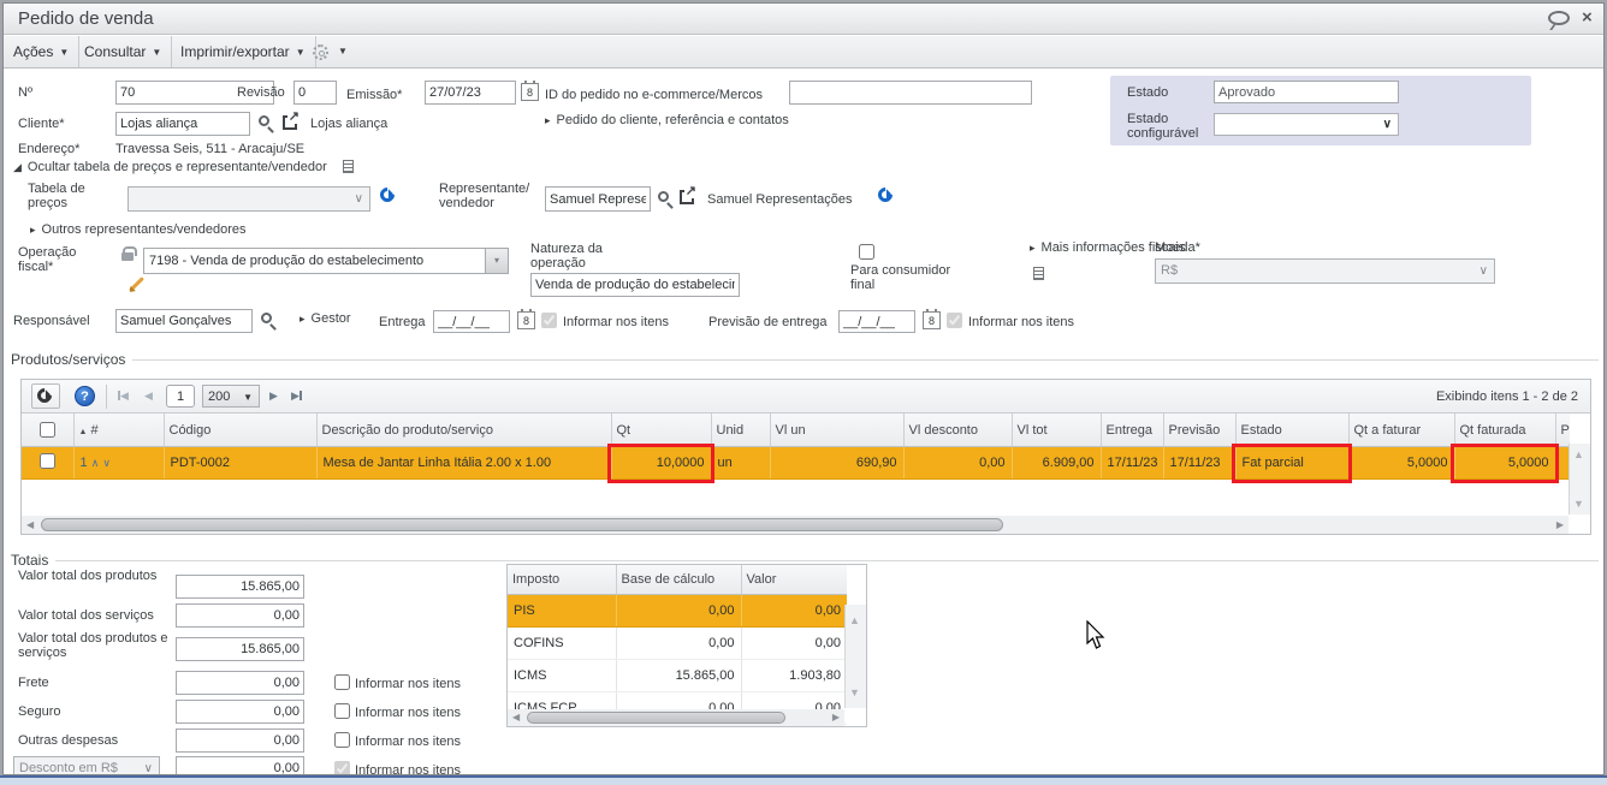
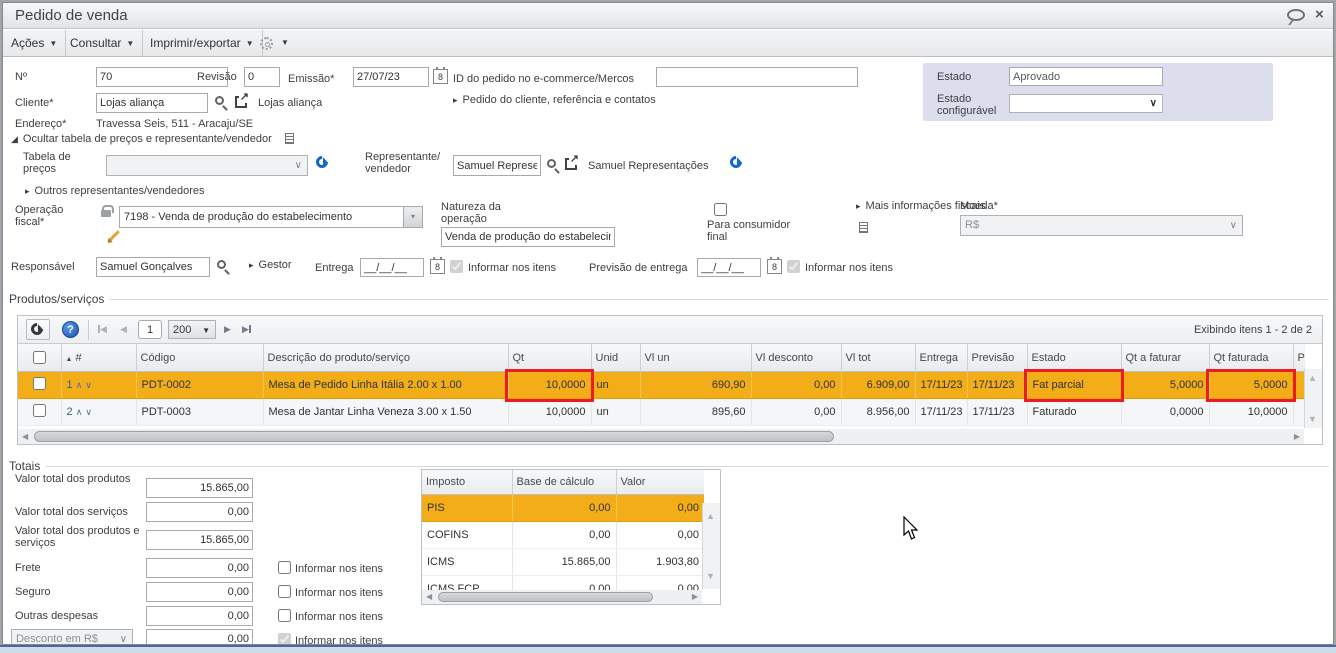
  Pedido de venda
  ×
  Ações ▼
  Consultar ▼
  Imprimir/exportar ▼
  ▼
  Nº
  70
  Revisão
  0
  Emissão*
  27/07/23
  8
  ID do pedido no e-commerce/Mercos
  Estado
  Aprovado
  Estado configurável
  ∨
  Cliente*
  Lojas aliança
  Lojas aliança
  ▸ Pedido do cliente, referência e contatos
  Endereço*
  Travessa Seis, 511 - Aracaju/SE
  ◢ Ocultar tabela de preços e representante/vendedor
  Tabela de preços
  ∨
  Representante/ vendedor
  Samuel Represe
  Samuel Representações
  ▸ Outros representantes/vendedores
  Operação fiscal*
  7198 - Venda de produção do estabelecimento
  ▾
  Natureza da operação
  Venda de produção do estabeleci
  Para consumidor final
  ▸ Mais informações fiscais
  Moeda*
  R$
  ∨
  Responsável
  Samuel Gonçalves
  ▸ Gestor
  Entrega
  __/__/__
  8
  Informar nos itens
  Previsão de entrega
  __/__/__
  8
  Informar nos itens
  Produtos/serviços
  ?
  ◀
  ◀
  1
  200
  ▼
  ▶
  ▶
  Exibindo itens 1 - 2 de 2
  	#	Código	Descrição do produto/serviço	Qt	Unid	Vl un	Vl desconto	Vl tot	Entrega	Previsão	Estado	Qt a faturar	Qt faturada	P
- 	1 ∧ ∨	PDT-0002	Mesa de Jantar Linha Itália 2.00 x 1.00	10,0000	un	690,90	0,00	6.909,00	17/11/23	17/11/23	Fat parcial	5,0000	5,0000
+ 	1 ∧ ∨	PDT-0002	Mesa de Pedido Linha Itália 2.00 x 1.00	10,0000	un	690,90	0,00	6.909,00	17/11/23	17/11/23	Fat parcial	5,0000	5,0000
+ 	2 ∧ ∨	PDT-0003	Mesa de Jantar Linha Veneza 3.00 x 1.50	10,0000	un	895,60	0,00	8.956,00	17/11/23	17/11/23	Faturado	0,0000	10,0000
  ▲
  ▼
  ◀
  ▶
  Totais
  Valor total dos produtos
  15.865,00
  Valor total dos serviços
  0,00
  Valor total dos produtos e serviços
  15.865,00
  Frete
  0,00
  Informar nos itens
  Seguro
  0,00
  Informar nos itens
  Outras despesas
  0,00
  Informar nos itens
  Desconto em R$
  ∨
  0,00
  Informar nos itens
  Imposto	Base de cálculo	Valor
  PIS	0,00	0,00
  COFINS	0,00	0,00
  ICMS	15.865,00	1.903,80
  ICMS FCP	0,00	0,00
  ▲
  ▼
  ◀
  ▶
